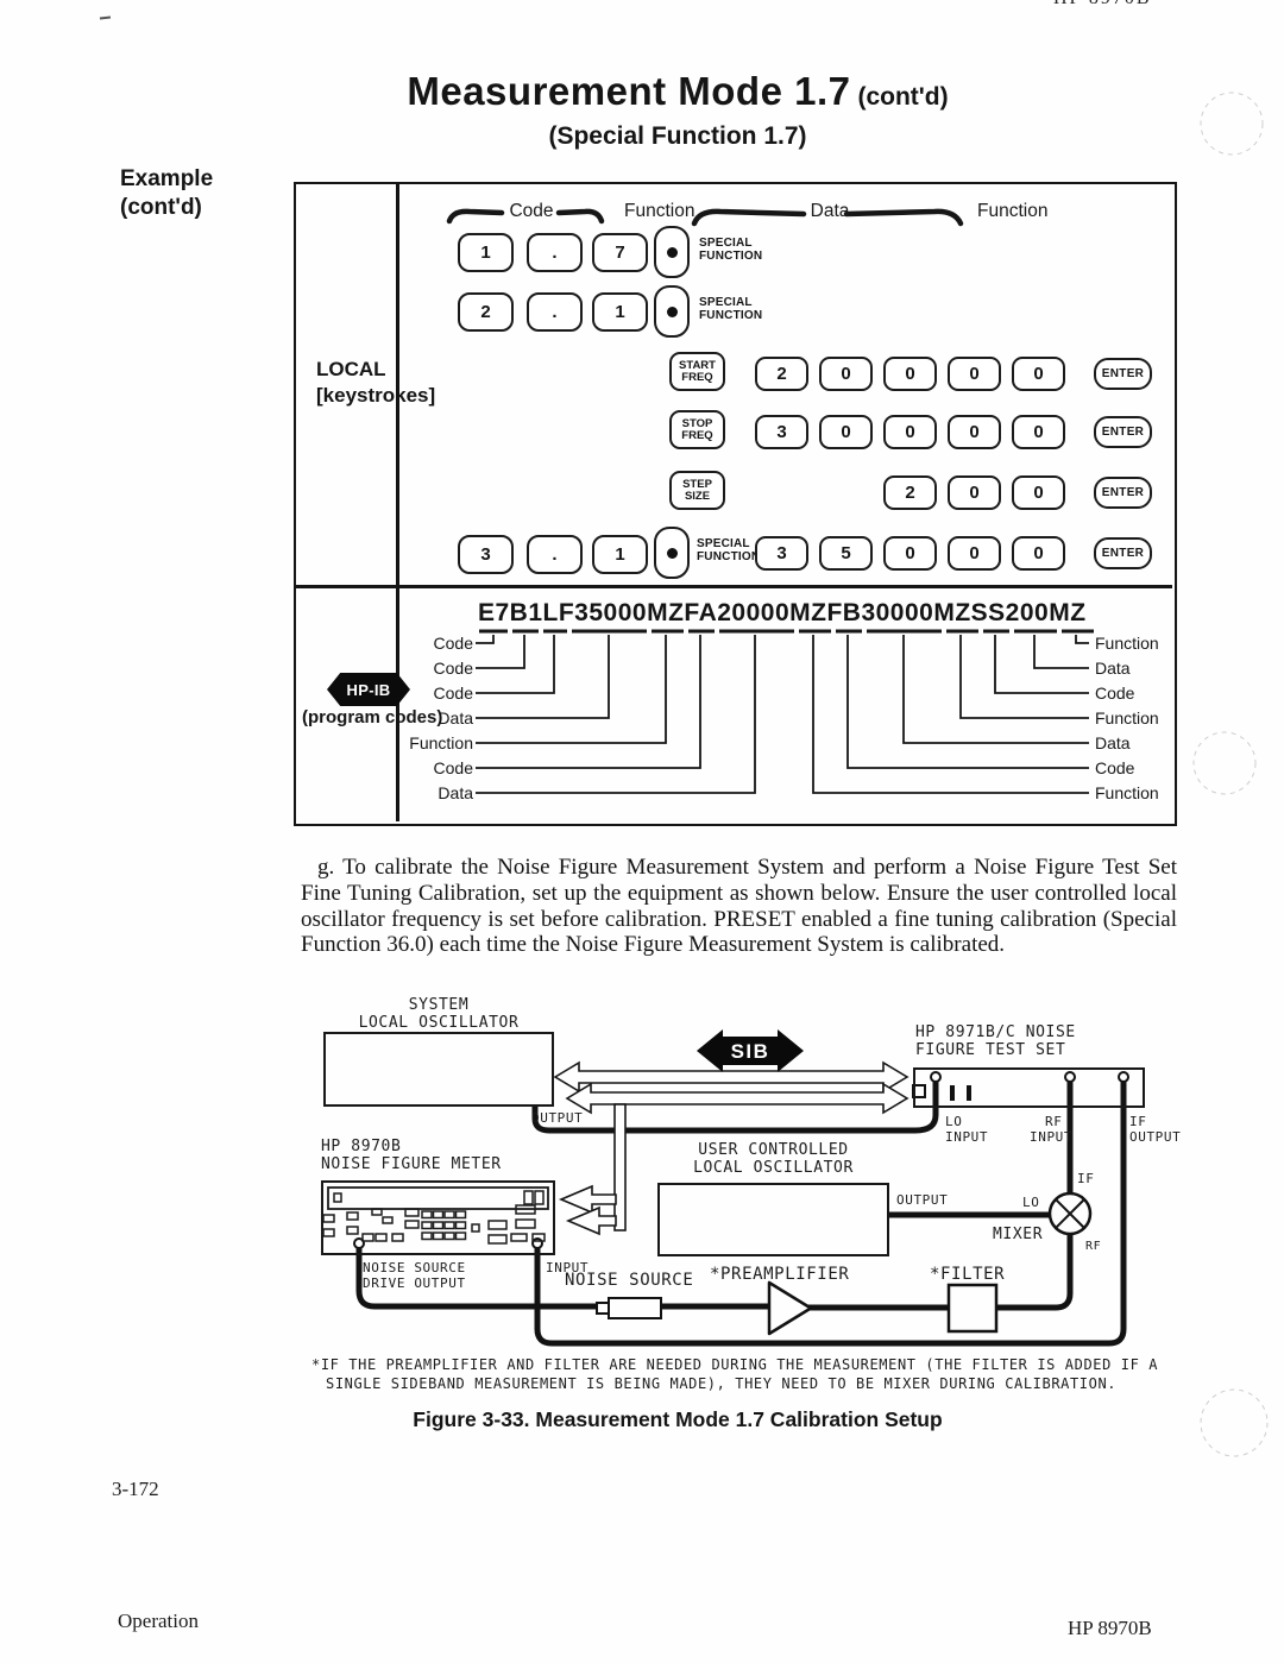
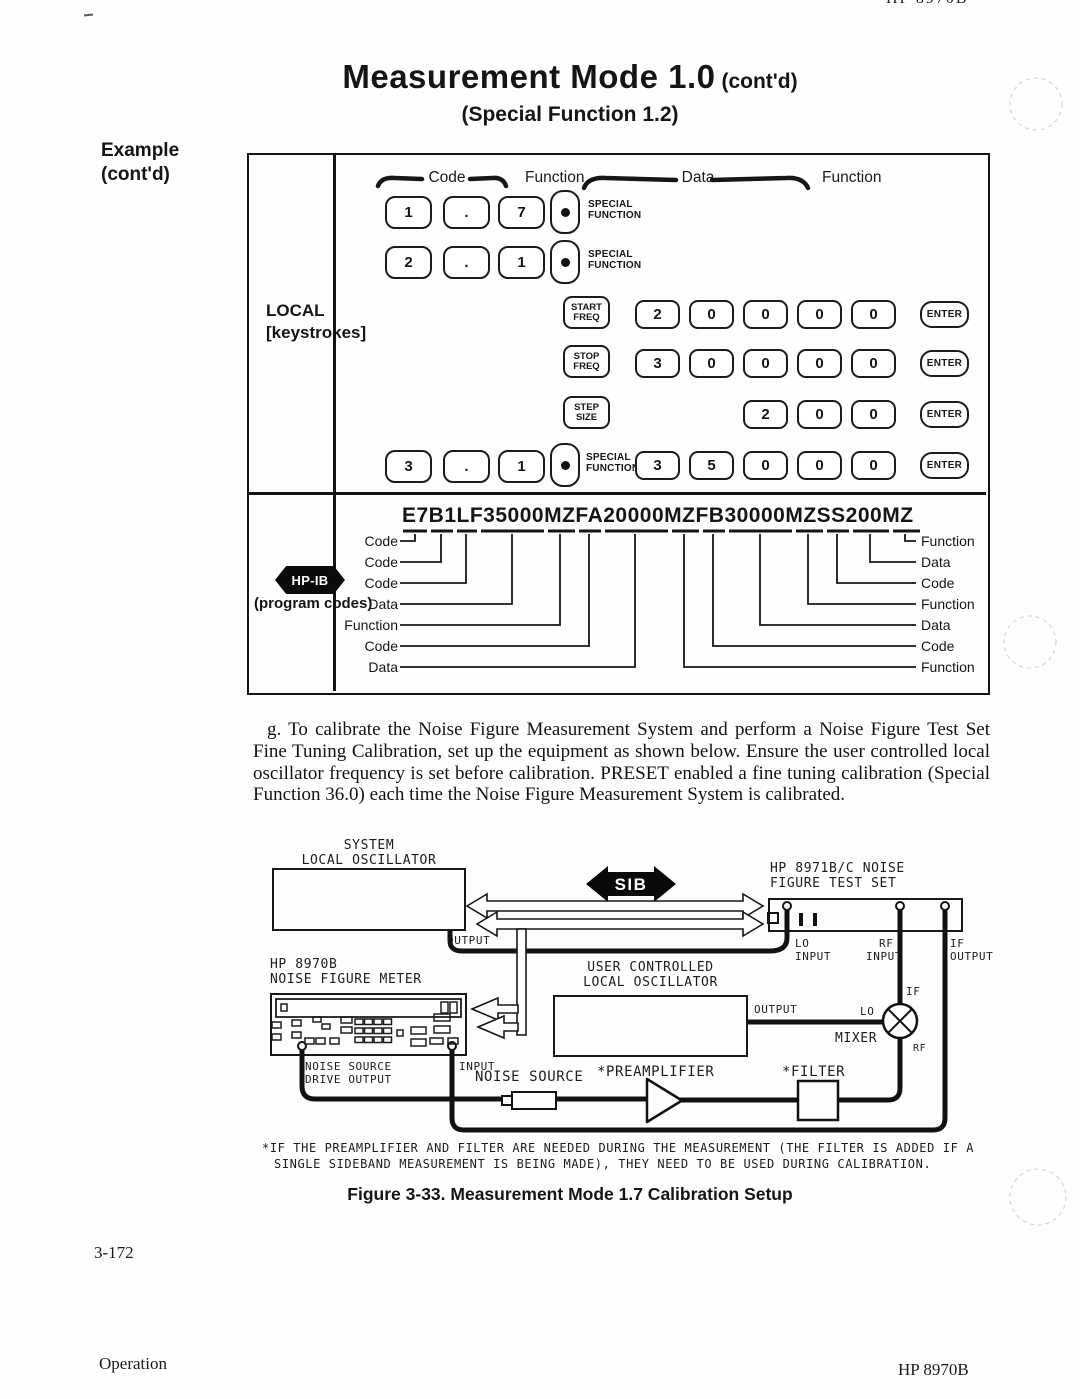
- Measurement Mode 1.7 (cont'd)
+ Measurement Mode 1.0 (cont'd)
- (Special Function 1.7)
+ (Special Function 1.2)
  Example
  (cont'd)
  Code
  Function
  Data
  Function
  LOCAL
  [keystrokes]
  1
  .
  7
  SPECIAL
  FUNCTION
  2
  .
  1
  SPECIAL
  FUNCTION
  START
  FREQ
  2
  0
  0
  0
  0
  ENTER
  STOP
  FREQ
  3
  0
  0
  0
  0
  ENTER
  STEP
  SIZE
  2
  0
  0
  ENTER
  3
  .
  1
  SPECIAL
  FUNCTIO
  3
  5
  0
  0
  0
  ENTER
  HP-IB
  (program codes)
  E7B1LF35000MZFA20000MZFB30000MZSS200MZ
  Code
  Code
  Code
  Data
  Function
  Code
  Data
  Function
  Data
  Code
  Function
  Data
  Code
  Function
  g. To calibrate the Noise Figure Measurement System and perform a Noise Figure Test Set Fine Tuning Calibration, set up the equipment as shown below. Ensure the user controlled local oscillator frequency is set before calibration. PRESET enabled a fine tuning calibration (Special Function 36.0) each time the Noise Figure Measurement System is calibrated.
  SYSTEM
  LOCAL OSCILLATOR
  OUTPUT
  HP 8971B/C NOISE
  FIGURE TEST SET
  LO
  INPUT
  RF
  INPUT
  IF
  OUTPUT
  HP 8970B
  NOISE FIGURE METER
  NOISE SOURCE
  DRIVE OUTPUT
  INPUT
  USER CONTROLLED
  LOCAL OSCILLATOR
  OUTPUT
  LO
  IF
  MIXER
  RF
  NOISE SOURCE
  *PREAMPLIFIER
  *FILTER
  SIB
  *IF THE PREAMPLIFIER AND FILTER ARE NEEDED DURING THE MEASUREMENT (THE FILTER IS ADDED IF A
- SINGLE SIDEBAND MEASUREMENT IS BEING MADE), THEY NEED TO BE MIXER DURING CALIBRATION.
+ SINGLE SIDEBAND MEASUREMENT IS BEING MADE), THEY NEED TO BE USED DURING CALIBRATION.
  Figure 3-33. Measurement Mode 1.7 Calibration Setup
  3-172
  Operation
  HP 8970B
